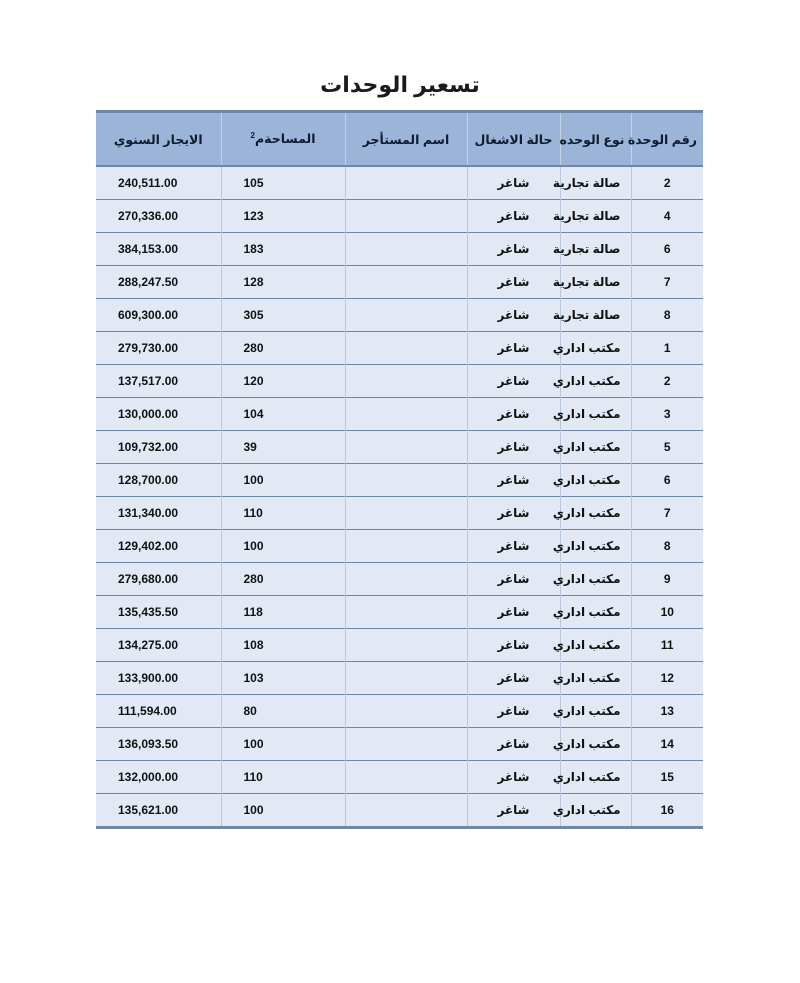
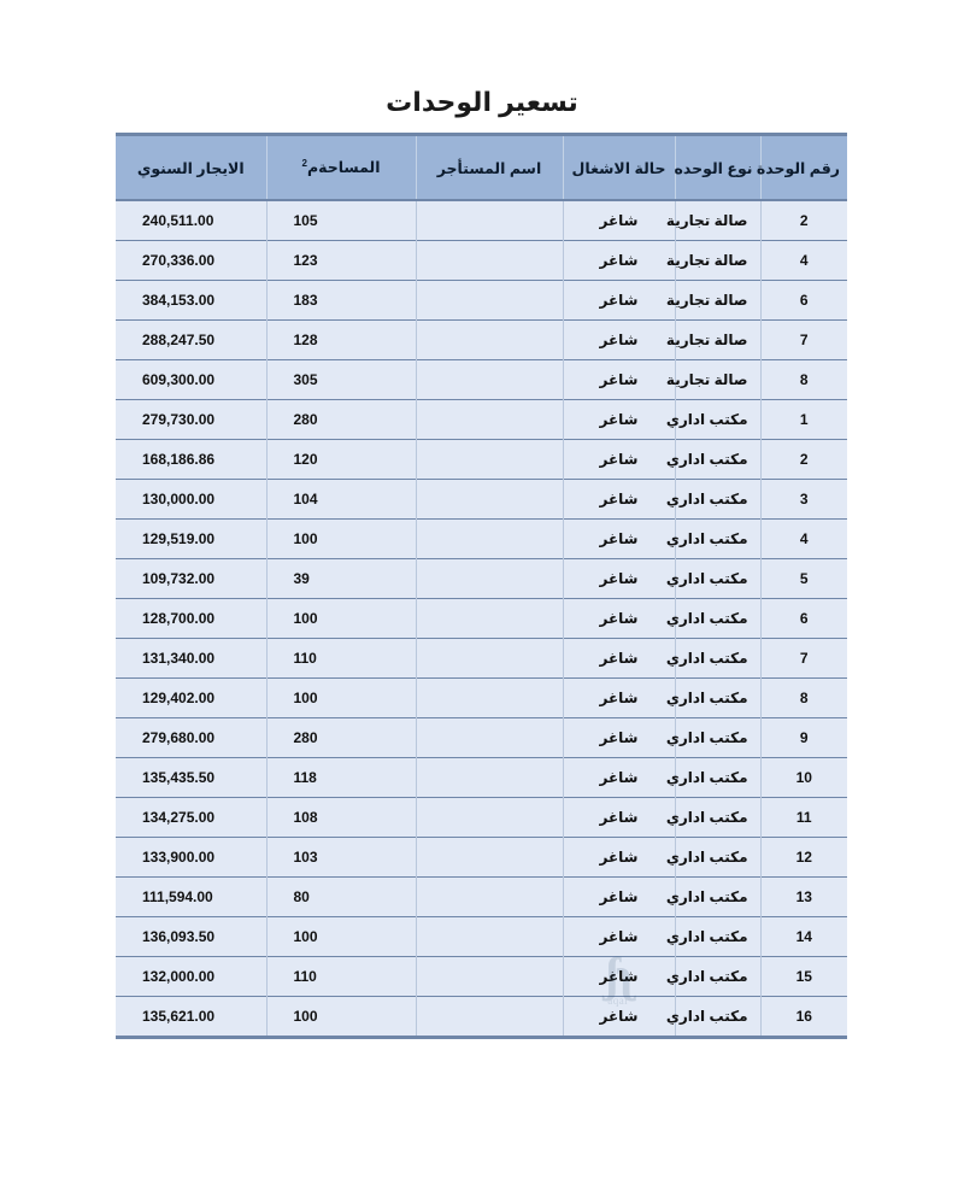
  تسعير الوحدات
  رقم الوحدة	نوع الوحده	حالة الاشغال	اسم المستأجر	المساحةم2	الايجار السنوي
  2	صالة تجارية	شاغر		105	240,511.00
  4	صالة تجارية	شاغر		123	270,336.00
  6	صالة تجارية	شاغر		183	384,153.00
  7	صالة تجارية	شاغر		128	288,247.50
  8	صالة تجارية	شاغر		305	609,300.00
  1	مكتب اداري	شاغر		280	279,730.00
- 2	مكتب اداري	شاغر		120	137,517.00
+ 2	مكتب اداري	شاغر		120	168,186.86
  3	مكتب اداري	شاغر		104	130,000.00
+ 4	مكتب اداري	شاغر		100	129,519.00
  5	مكتب اداري	شاغر		39	109,732.00
  6	مكتب اداري	شاغر		100	128,700.00
  7	مكتب اداري	شاغر		110	131,340.00
  8	مكتب اداري	شاغر		100	129,402.00
  9	مكتب اداري	شاغر		280	279,680.00
  10	مكتب اداري	شاغر		118	135,435.50
  11	مكتب اداري	شاغر		108	134,275.00
  12	مكتب اداري	شاغر		103	133,900.00
  13	مكتب اداري	شاغر		80	111,594.00
  14	مكتب اداري	شاغر		100	136,093.50
  15	مكتب اداري	شاغر		110	132,000.00
  16	مكتب اداري	شاغر		100	135,621.00
+ ʃʅ
+ aqar
